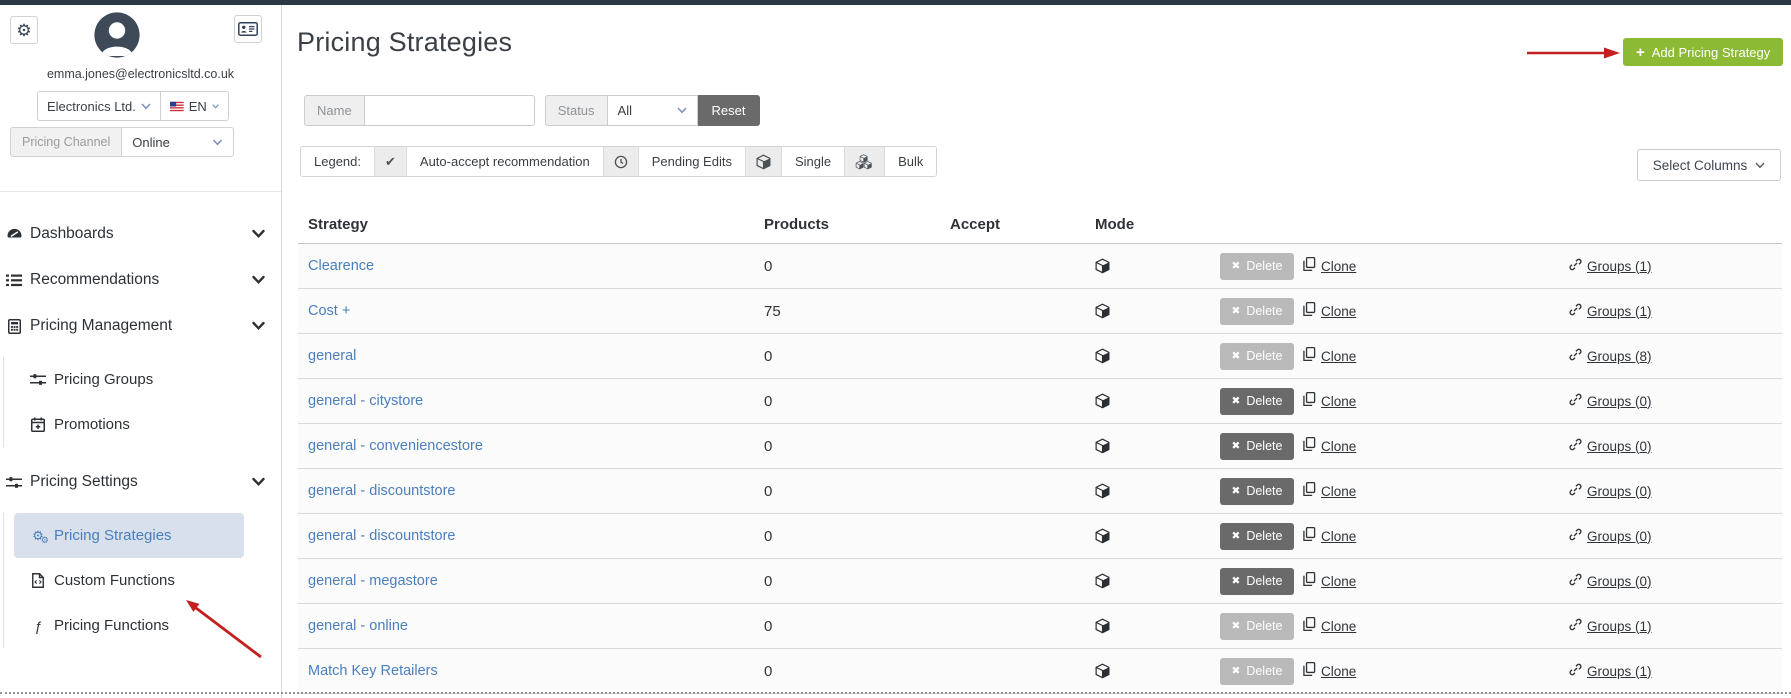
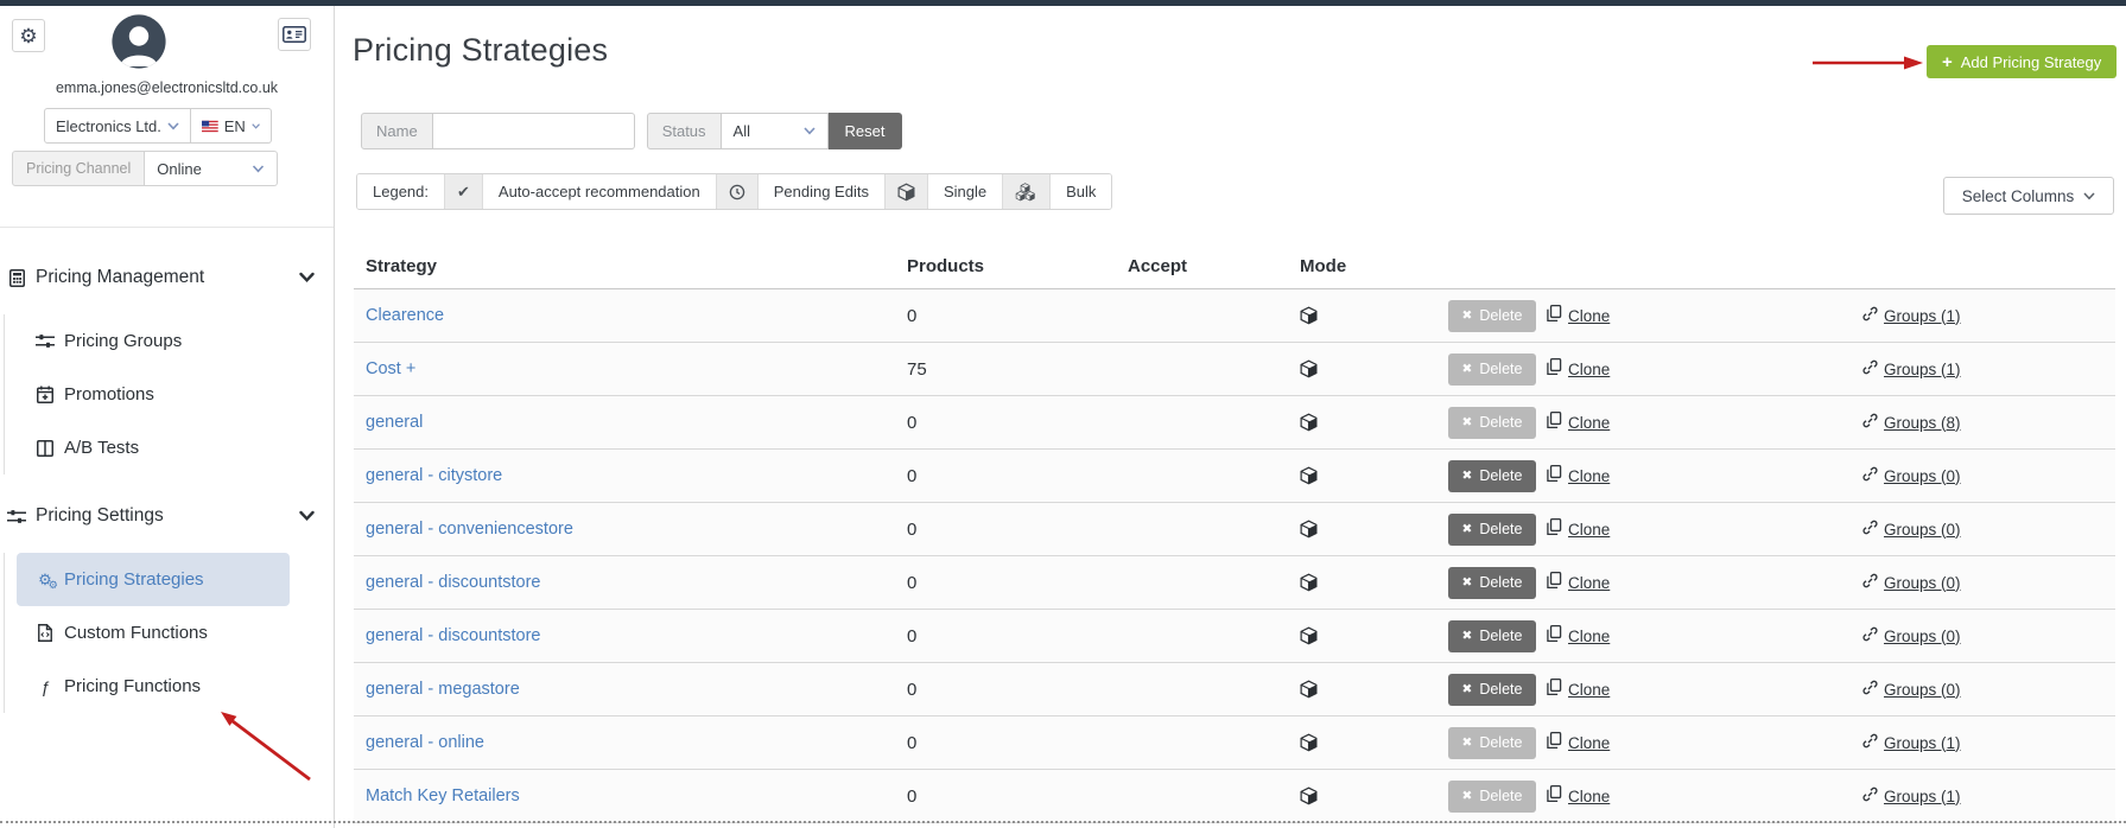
  ⚙
  emma.jones@electronicsltd.co.uk
  Electronics Ltd.
  EN
  Pricing Channel
  Online
- Dashboards
- Recommendations
  Pricing Management
  Pricing Groups
  Promotions
+ A/B Tests
  Pricing Settings
  ⚙
  ⚙
  Pricing Strategies
  Custom Functions
  ƒ
  Pricing Functions
  Pricing Strategies
  +
  Add Pricing Strategy
  Name
  Status
  All
  Reset
  Legend:
  ✔
  Auto-accept recommendation
  Pending Edits
  Single
  Bulk
  Select Columns
  Strategy
  Products
  Accept
  Mode
  Clearence
  0
  ✖
  Delete
  Clone
  Groups (1)
  Cost +
  75
  ✖
  Delete
  Clone
  Groups (1)
  general
  0
  ✖
  Delete
  Clone
  Groups (8)
  general - citystore
  0
  ✖
  Delete
  Clone
  Groups (0)
  general - conveniencestore
  0
  ✖
  Delete
  Clone
  Groups (0)
  general - discountstore
  0
  ✖
  Delete
  Clone
  Groups (0)
  general - discountstore
  0
  ✖
  Delete
  Clone
  Groups (0)
  general - megastore
  0
  ✖
  Delete
  Clone
  Groups (0)
  general - online
  0
  ✖
  Delete
  Clone
  Groups (1)
  Match Key Retailers
  0
  ✖
  Delete
  Clone
  Groups (1)
